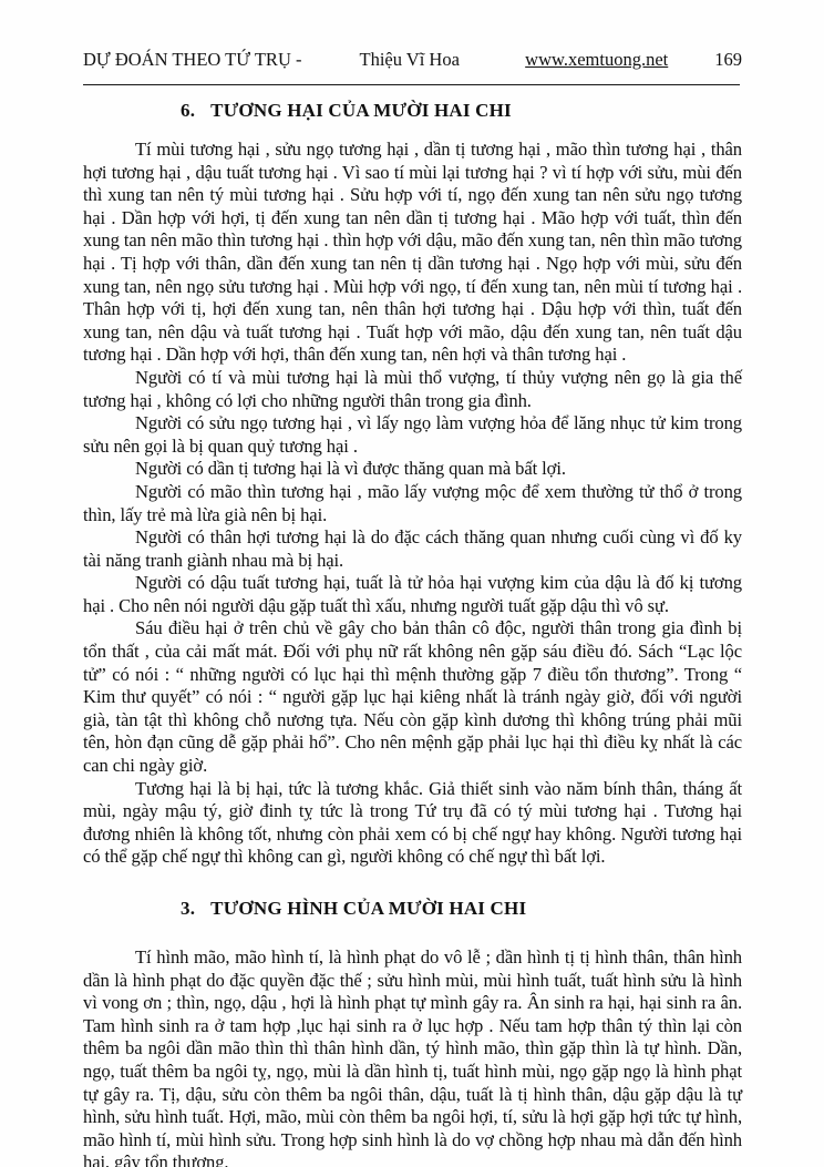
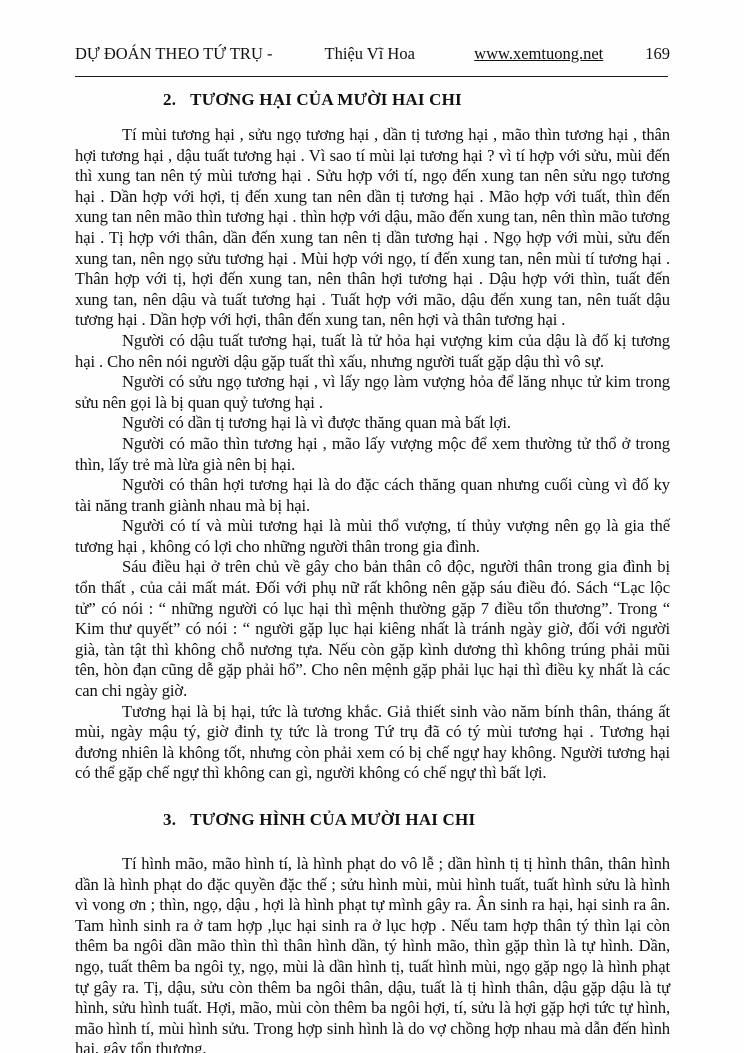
  DỰ ĐOÁN THEO TỨ TRỤ -
  Thiệu Vĩ Hoa
  www.xemtuong.net
  169
- 6. TƯƠNG HẠI CỦA MƯỜI HAI CHI
+ 2. TƯƠNG HẠI CỦA MƯỜI HAI CHI
  Tí mùi tương hại , sửu ngọ tương hại , dần tị tương hại , mão thìn tương hại , thân hợi tương hại , dậu tuất tương hại . Vì sao tí mùi lại tương hại ? vì tí hợp với sửu, mùi đến thì xung tan nên tý mùi tương hại . Sửu hợp với tí, ngọ đến xung tan nên sửu ngọ tương hại . Dần hợp với hợi, tị đến xung tan nên dần tị tương hại . Mão hợp với tuất, thìn đến xung tan nên mão thìn tương hại . thìn hợp với dậu, mão đến xung tan, nên thìn mão tương hại . Tị hợp với thân, dần đến xung tan nên tị dần tương hại . Ngọ hợp với mùi, sửu đến xung tan, nên ngọ sửu tương hại . Mùi hợp với ngọ, tí đến xung tan, nên mùi tí tương hại . Thân hợp với tị, hợi đến xung tan, nên thân hợi tương hại . Dậu hợp với thìn, tuất đến xung tan, nên dậu và tuất tương hại . Tuất hợp với mão, dậu đến xung tan, nên tuất dậu tương hại . Dần hợp với hợi, thân đến xung tan, nên hợi và thân tương hại .
- Người có tí và mùi tương hại là mùi thổ vượng, tí thủy vượng nên gọ là gia thế tương hại , không có lợi cho những người thân trong gia đình.
+ Người có dậu tuất tương hại, tuất là tử hỏa hại vượng kim của dậu là đố kị tương hại . Cho nên nói người dậu gặp tuất thì xấu, nhưng người tuất gặp dậu thì vô sự.
  Người có sửu ngọ tương hại , vì lấy ngọ làm vượng hỏa để lăng nhục tử kim trong sửu nên gọi là bị quan quỷ tương hại .
  Người có dần tị tương hại là vì được thăng quan mà bất lợi.
  Người có mão thìn tương hại , mão lấy vượng mộc để xem thường tử thổ ở trong thìn, lấy trẻ mà lừa già nên bị hại.
  Người có thân hợi tương hại là do đặc cách thăng quan nhưng cuối cùng vì đố ky tài năng tranh giành nhau mà bị hại.
- Người có dậu tuất tương hại, tuất là tử hỏa hại vượng kim của dậu là đố kị tương hại . Cho nên nói người dậu gặp tuất thì xấu, nhưng người tuất gặp dậu thì vô sự.
+ Người có tí và mùi tương hại là mùi thổ vượng, tí thủy vượng nên gọ là gia thế tương hại , không có lợi cho những người thân trong gia đình.
  Sáu điều hại ở trên chủ về gây cho bản thân cô độc, người thân trong gia đình bị tổn thất , của cải mất mát. Đối với phụ nữ rất không nên gặp sáu điều đó. Sách “Lạc lộc tử” có nói : “ những người có lục hại thì mệnh thường gặp 7 điều tổn thương”. Trong “ Kim thư quyết” có nói : “ người gặp lục hại kiêng nhất là tránh ngày giờ, đối với người già, tàn tật thì không chỗ nương tựa. Nếu còn gặp kình dương thì không trúng phải mũi tên, hòn đạn cũng dễ gặp phải hổ”. Cho nên mệnh gặp phải lục hại thì điều kỵ nhất là các can chi ngày giờ.
  Tương hại là bị hại, tức là tương khắc. Giả thiết sinh vào năm bính thân, tháng ất mùi, ngày mậu tý, giờ đinh tỵ tức là trong Tứ trụ đã có tý mùi tương hại . Tương hại đương nhiên là không tốt, nhưng còn phải xem có bị chế ngự hay không. Người tương hại có thể gặp chế ngự thì không can gì, người không có chế ngự thì bất lợi.
  3. TƯƠNG HÌNH CỦA MƯỜI HAI CHI
  Tí hình mão, mão hình tí, là hình phạt do vô lễ ; dần hình tị tị hình thân, thân hình dần là hình phạt do đặc quyền đặc thế ; sửu hình mùi, mùi hình tuất, tuất hình sửu là hình vì vong ơn ; thìn, ngọ, dậu , hợi là hình phạt tự mình gây ra. Ân sinh ra hại, hại sinh ra ân. Tam hình sinh ra ở tam hợp ,lục hại sinh ra ở lục hợp . Nếu tam hợp thân tý thìn lại còn thêm ba ngôi dần mão thìn thì thân hình dần, tý hình mão, thìn gặp thìn là tự hình. Dần, ngọ, tuất thêm ba ngôi tỵ, ngọ, mùi là dần hình tị, tuất hình mùi, ngọ gặp ngọ là hình phạt tự gây ra. Tị, dậu, sửu còn thêm ba ngôi thân, dậu, tuất là tị hình thân, dậu gặp dậu là tự hình, sửu hình tuất. Hợi, mão, mùi còn thêm ba ngôi hợi, tí, sửu là hợi gặp hợi tức tự hình, mão hình tí, mùi hình sửu. Trong hợp sinh hình là do vợ chồng hợp nhau mà dẫn đến hình hại, gây tổn thương.
